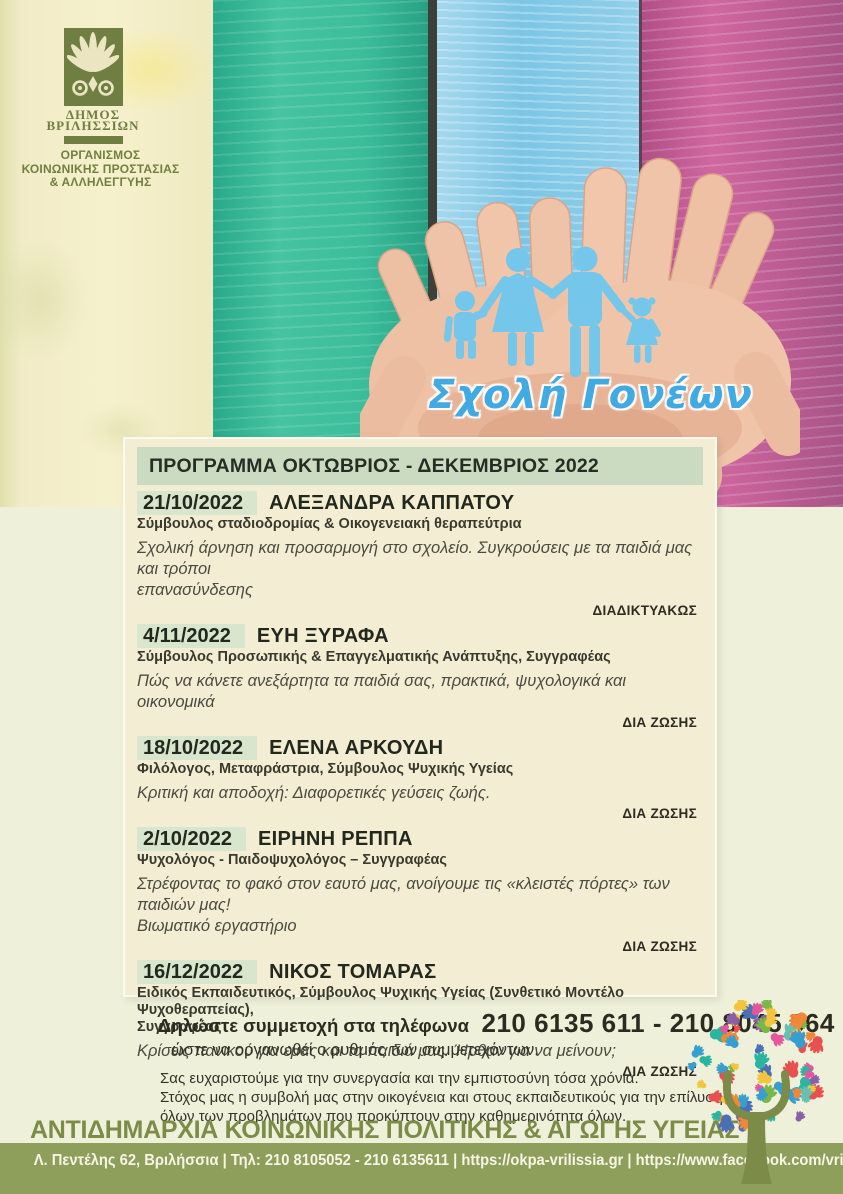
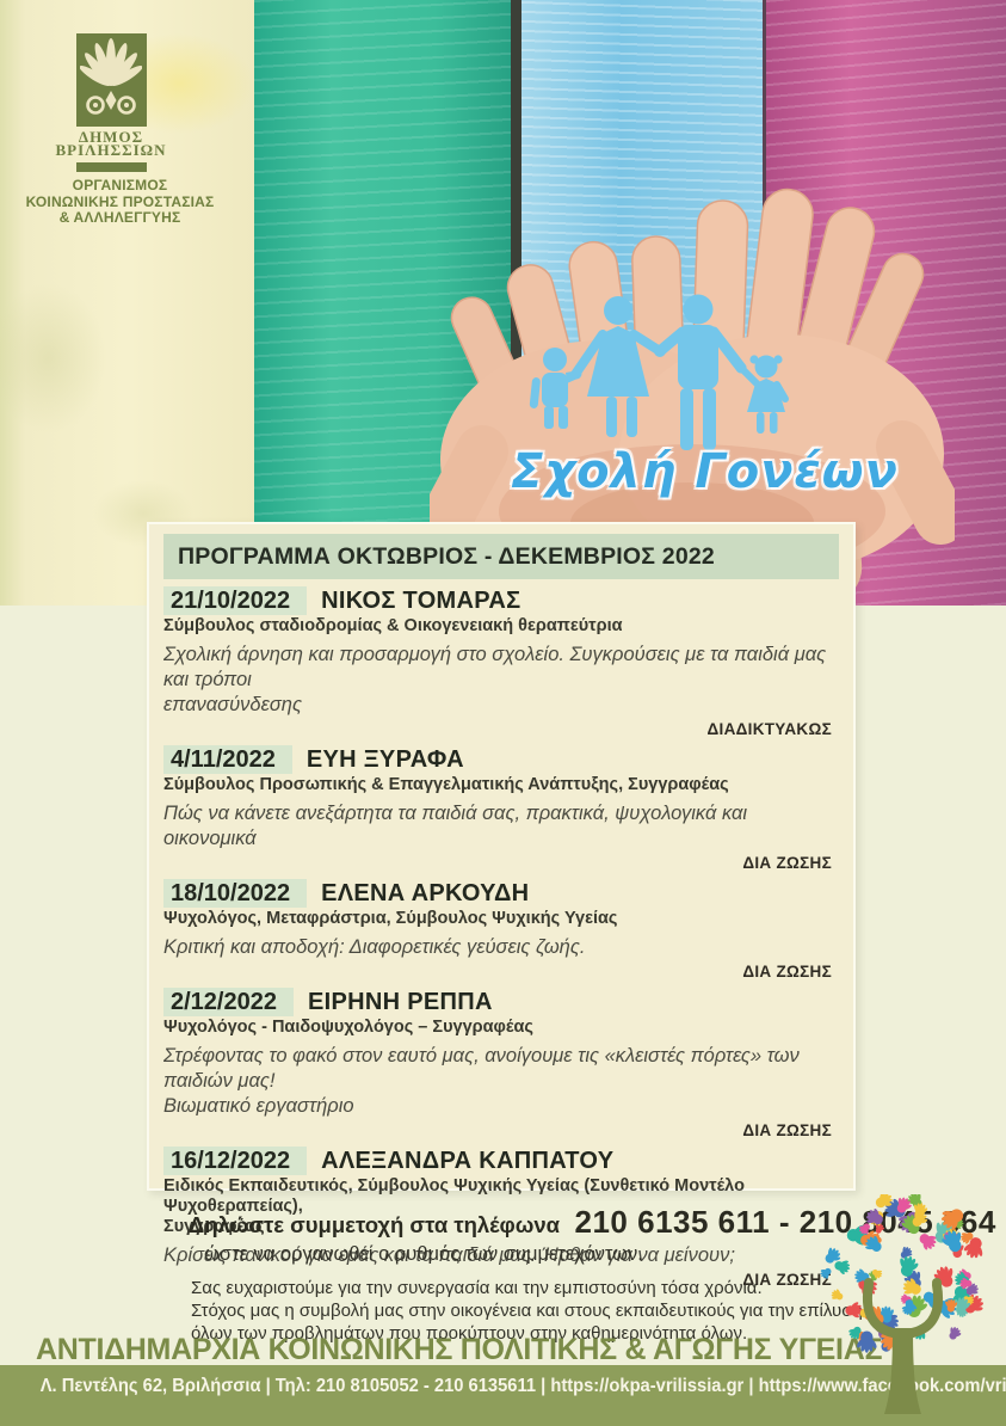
  Σχολή Γονέων
  ΔΗΜΟΣ
  ΒΡΙΛΗΣΣΙΩΝ
  ΟΡΓΑΝΙΣΜΟΣ
  ΚΟΙΝΩΝΙΚΗΣ ΠΡΟΣΤΑΣΙΑΣ
  & ΑΛΛΗΛΕΓΓΥΗΣ
  ΠΡΟΓΡΑΜΜΑ ΟΚΤΩΒΡΙΟΣ - ΔΕΚΕΜΒΡΙΟΣ 2022
- 21/10/2022 ΑΛΕΞΑΝΔΡΑ ΚΑΠΠΑΤΟΥ
+ 21/10/2022 ΝΙΚΟΣ ΤΟΜΑΡΑΣ
  Σύμβουλος σταδιοδρομίας & Οικογενειακή θεραπεύτρια
  Σχολική άρνηση και προσαρμογή στο σχολείο. Συγκρούσεις με τα παιδιά μας και τρόποι
  επανασύνδεσης
  ΔΙΑΔΙΚΤΥΑΚΩΣ
  4/11/2022 ΕΥΗ ΞΥΡΑΦΑ
  Σύμβουλος Προσωπικής & Επαγγελματικής Ανάπτυξης, Συγγραφέας
  Πώς να κάνετε ανεξάρτητα τα παιδιά σας, πρακτικά, ψυχολογικά και οικονομικά
  ΔΙΑ ΖΩΣΗΣ
  18/10/2022 ΕΛΕΝΑ ΑΡΚΟΥΔΗ
- Φιλόλογος, Μεταφράστρια, Σύμβουλος Ψυχικής Υγείας
+ Ψυχολόγος, Μεταφράστρια, Σύμβουλος Ψυχικής Υγείας
  Κριτική και αποδοχή: Διαφορετικές γεύσεις ζωής.
  ΔΙΑ ΖΩΣΗΣ
- 2/10/2022 ΕΙΡΗΝΗ ΡΕΠΠΑ
+ 2/12/2022 ΕΙΡΗΝΗ ΡΕΠΠΑ
  Ψυχολόγος - Παιδοψυχολόγος – Συγγραφέας
  Στρέφοντας το φακό στον εαυτό μας, ανοίγουμε τις «κλειστές πόρτες» των παιδιών μας!
  Βιωματικό εργαστήριο
  ΔΙΑ ΖΩΣΗΣ
- 16/12/2022 ΝΙΚΟΣ ΤΟΜΑΡΑΣ
+ 16/12/2022 ΑΛΕΞΑΝΔΡΑ ΚΑΠΠΑΤΟΥ
  Ειδικός Εκπαιδευτικός, Σύμβουλος Ψυχικής Υγείας (Συνθετικό Μοντέλο Ψυχοθεραπείας),
  Συγγραφέας
  Κρίσεις πανικού για εμάς και τα παιδιά μας. Ήρθαν για να μείνουν;
  ΔΙΑ ΖΩΣΗΣ
  Δηλώστε συμμετοχή στα τηλέφωνα 210 6135 611 - 210064
  ώστε να οργανωθεί ο ρυθμός των συμμετεχόντων.
  Σας ευχαριστούμε για την συνεργασία και την εμπιστοσύνη τόσα χρόνια.
  Στόχος μας η συμβολή μας στην οικογένεια και στους εκπαιδευτικούς για την επίλυ
  όλων των προβλημάτων που προκύπτουν στην καθημερινότητα όλων.
  ΑΝΤΙΔΗΜΑΡΧΙΑ ΚΟΙΝΩΝΙΚΗΣ ΠΟΛΙΤΙΚΗΣ & ΑΓΩΓΗΣ ΥΓΕΙΑΣ
  Λ. Πεντέλης 62, Βριλήσσια | Τηλ: 210 8105052 - 210 6135611 | https://okpa-vrilissia.gr | https://www.facok.co
